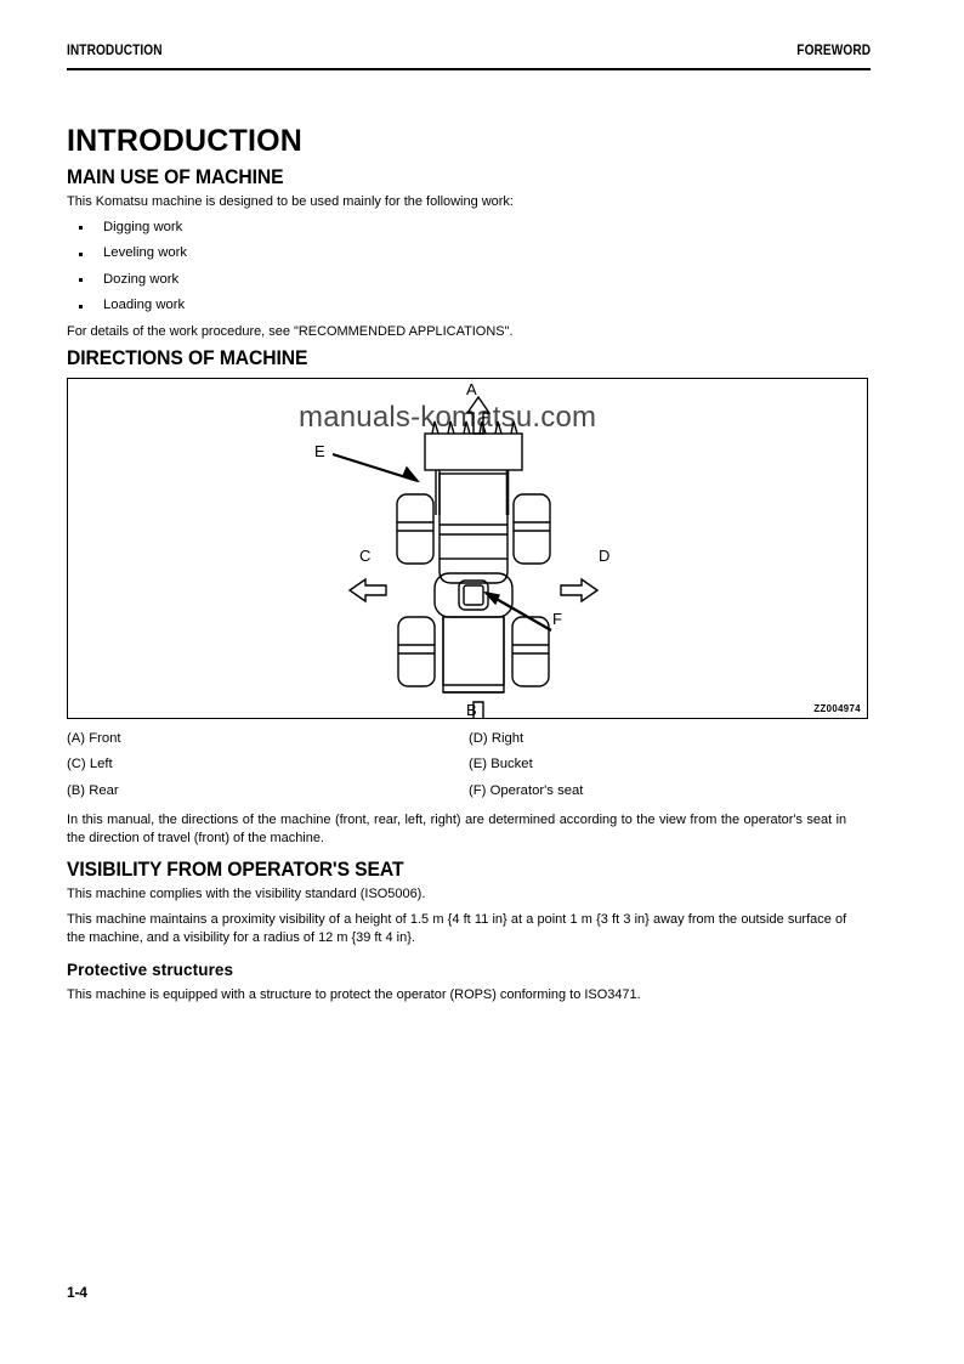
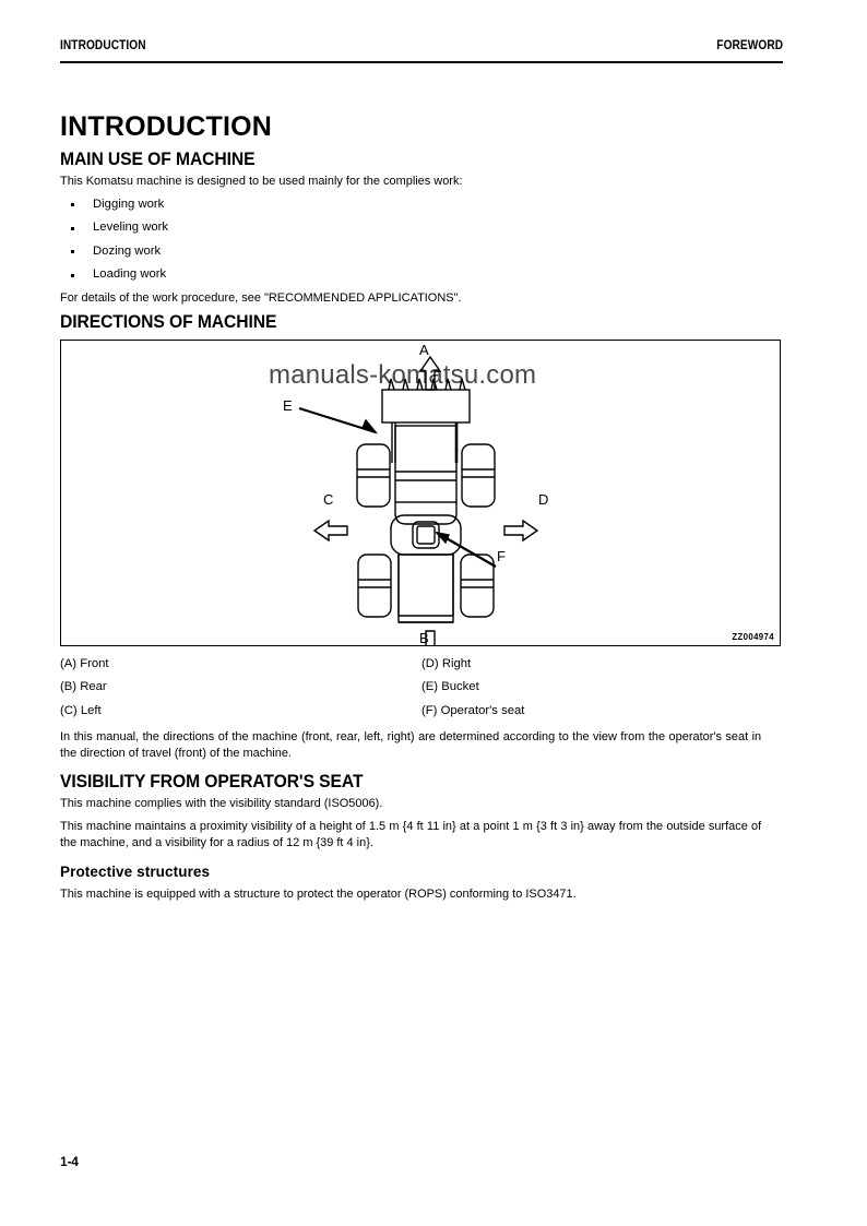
  INTRODUCTION
  FOREWORD
  INTRODUCTION
  MAIN USE OF MACHINE
- This Komatsu machine is designed to be used mainly for the following work:
+ This Komatsu machine is designed to be used mainly for the complies work:
  Digging work
  Leveling work
  Dozing work
  Loading work
  For details of the work procedure, see "RECOMMENDED APPLICATIONS".
  DIRECTIONS OF MACHINE
  manuals-komatsu.com
  A
  B
  C
  D
  E
  F
  ZZ004974
  (A) Front
  (D) Right
- (C) Left
+ (B) Rear
  (E) Bucket
- (B) Rear
+ (C) Left
  (F) Operator's seat
  In this manual, the directions of the machine (front, rear, left, right) are determined according to the view from the operator's seat in the direction of travel (front) of the machine.
  VISIBILITY FROM OPERATOR'S SEAT
  This machine complies with the visibility standard (ISO5006).
  This machine maintains a proximity visibility of a height of 1.5 m {4 ft 11 in} at a point 1 m {3 ft 3 in} away from the outside surface of the machine, and a visibility for a radius of 12 m {39 ft 4 in}.
  Protective structures
  This machine is equipped with a structure to protect the operator (ROPS) conforming to ISO3471.
  1-4
